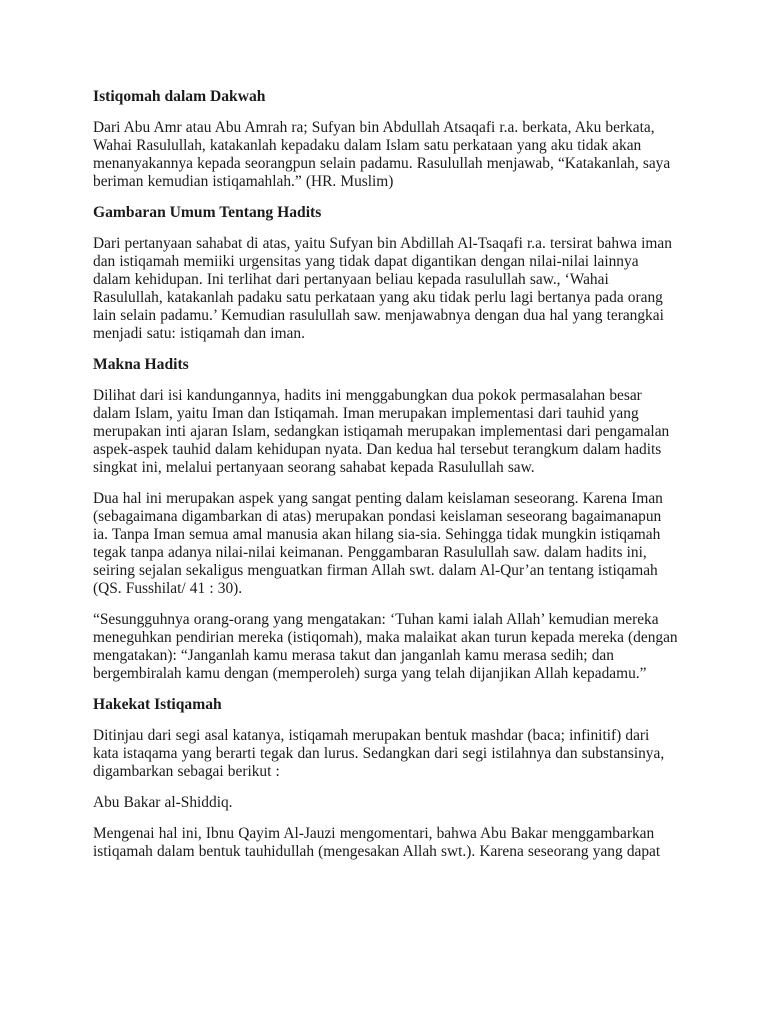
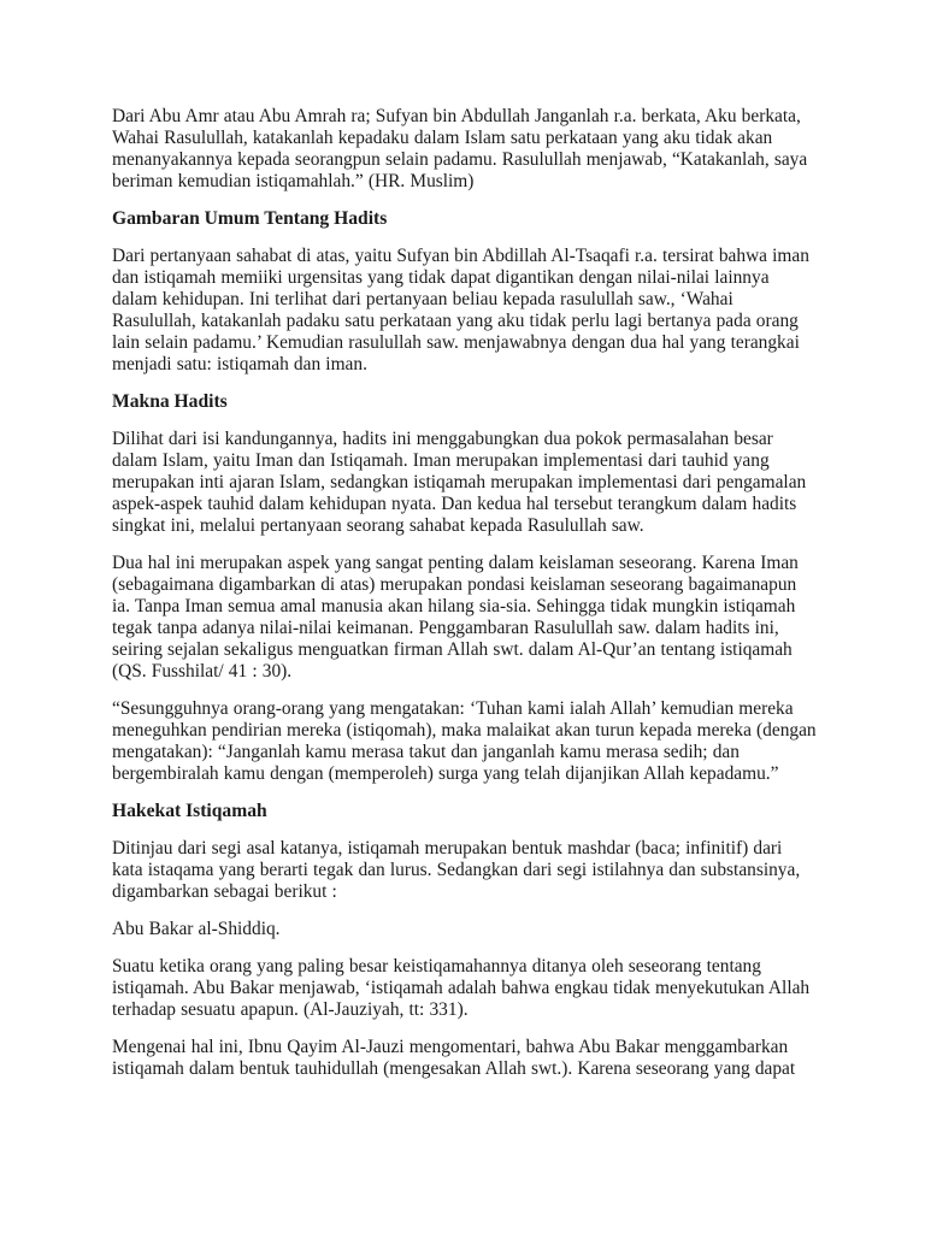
- Istiqomah dalam Dakwah
- Dari Abu Amr atau Abu Amrah ra; Sufyan bin Abdullah Atsaqafi r.a. berkata, Aku berkata, Wahai Rasulullah, katakanlah kepadaku dalam Islam satu perkataan yang aku tidak akan menanyakannya kepada seorangpun selain padamu. Rasulullah menjawab, “Katakanlah, saya beriman kemudian istiqamahlah.” (HR. Muslim)
+ Dari Abu Amr atau Abu Amrah ra; Sufyan bin Abdullah Janganlah r.a. berkata, Aku berkata, Wahai Rasulullah, katakanlah kepadaku dalam Islam satu perkataan yang aku tidak akan menanyakannya kepada seorangpun selain padamu. Rasulullah menjawab, “Katakanlah, saya beriman kemudian istiqamahlah.” (HR. Muslim)
  Gambaran Umum Tentang Hadits
  Dari pertanyaan sahabat di atas, yaitu Sufyan bin Abdillah Al-Tsaqafi r.a. tersirat bahwa iman dan istiqamah memiiki urgensitas yang tidak dapat digantikan dengan nilai-nilai lainnya dalam kehidupan. Ini terlihat dari pertanyaan beliau kepada rasulullah saw., ‘Wahai Rasulullah, katakanlah padaku satu perkataan yang aku tidak perlu lagi bertanya pada orang lain selain padamu.’ Kemudian rasulullah saw. menjawabnya dengan dua hal yang terangkai menjadi satu: istiqamah dan iman.
  Makna Hadits
  Dilihat dari isi kandungannya, hadits ini menggabungkan dua pokok permasalahan besar dalam Islam, yaitu Iman dan Istiqamah. Iman merupakan implementasi dari tauhid yang merupakan inti ajaran Islam, sedangkan istiqamah merupakan implementasi dari pengamalan aspek-aspek tauhid dalam kehidupan nyata. Dan kedua hal tersebut terangkum dalam hadits singkat ini, melalui pertanyaan seorang sahabat kepada Rasulullah saw.
  Dua hal ini merupakan aspek yang sangat penting dalam keislaman seseorang. Karena Iman (sebagaimana digambarkan di atas) merupakan pondasi keislaman seseorang bagaimanapun ia. Tanpa Iman semua amal manusia akan hilang sia-sia. Sehingga tidak mungkin istiqamah tegak tanpa adanya nilai-nilai keimanan. Penggambaran Rasulullah saw. dalam hadits ini, seiring sejalan sekaligus menguatkan firman Allah swt. dalam Al-Qur’an tentang istiqamah (QS. Fusshilat/ 41 : 30).
  “Sesungguhnya orang-orang yang mengatakan: ‘Tuhan kami ialah Allah’ kemudian mereka meneguhkan pendirian mereka (istiqomah), maka malaikat akan turun kepada mereka (dengan mengatakan): “Janganlah kamu merasa takut dan janganlah kamu merasa sedih; dan bergembiralah kamu dengan (memperoleh) surga yang telah dijanjikan Allah kepadamu.”
  Hakekat Istiqamah
  Ditinjau dari segi asal katanya, istiqamah merupakan bentuk mashdar (baca; infinitif) dari kata istaqama yang berarti tegak dan lurus. Sedangkan dari segi istilahnya dan substansinya, digambarkan sebagai berikut :
  Abu Bakar al-Shiddiq.
+ Suatu ketika orang yang paling besar keistiqamahannya ditanya oleh seseorang tentang istiqamah. Abu Bakar menjawab, ‘istiqamah adalah bahwa engkau tidak menyekutukan Allah terhadap sesuatu apapun. (Al-Jauziyah, tt: 331).
  Mengenai hal ini, Ibnu Qayim Al-Jauzi mengomentari, bahwa Abu Bakar menggambarkan istiqamah dalam bentuk tauhidullah (mengesakan Allah swt.). Karena seseorang yang dapat
